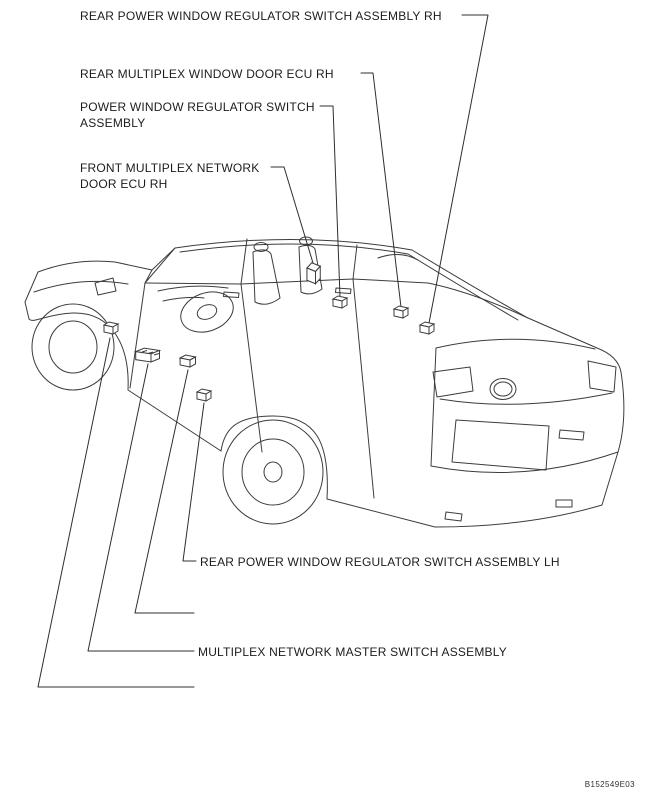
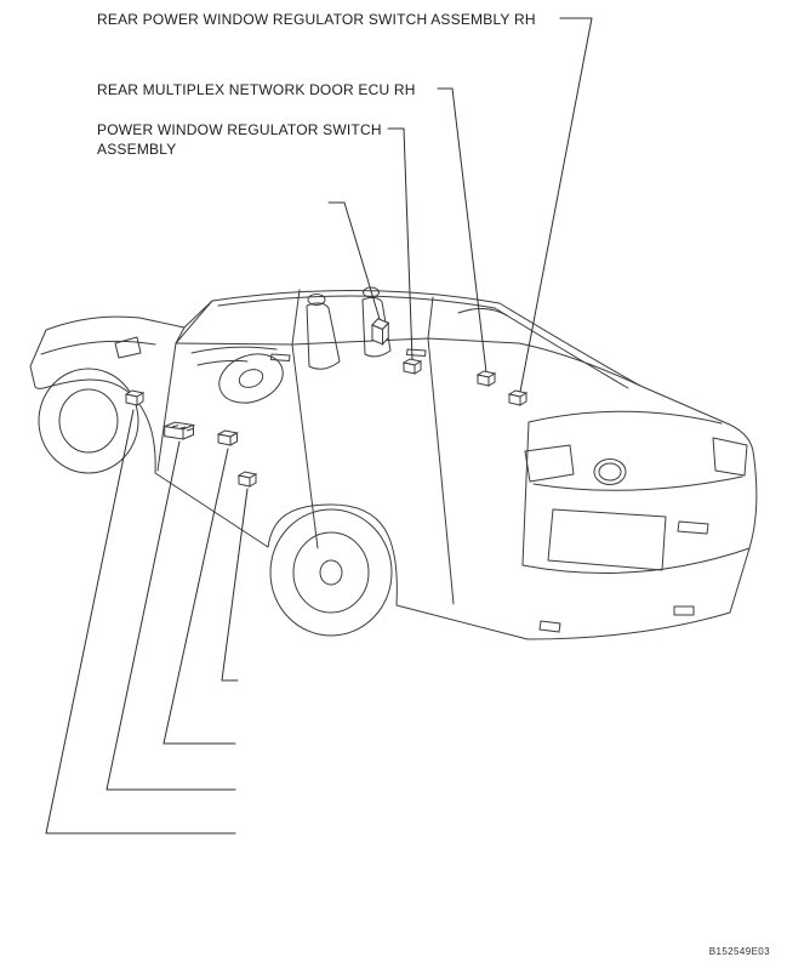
  REAR POWER WINDOW REGULATOR SWITCH ASSEMBLY RH
- REAR MULTIPLEX WINDOW DOOR ECU RH
+ REAR MULTIPLEX NETWORK DOOR ECU RH
  POWER WINDOW REGULATOR SWITCH
  ASSEMBLY
- FRONT MULTIPLEX NETWORK
- DOOR ECU RH
- REAR POWER WINDOW REGULATOR SWITCH ASSEMBLY LH
- MULTIPLEX NETWORK MASTER SWITCH ASSEMBLY
  B152549E03
